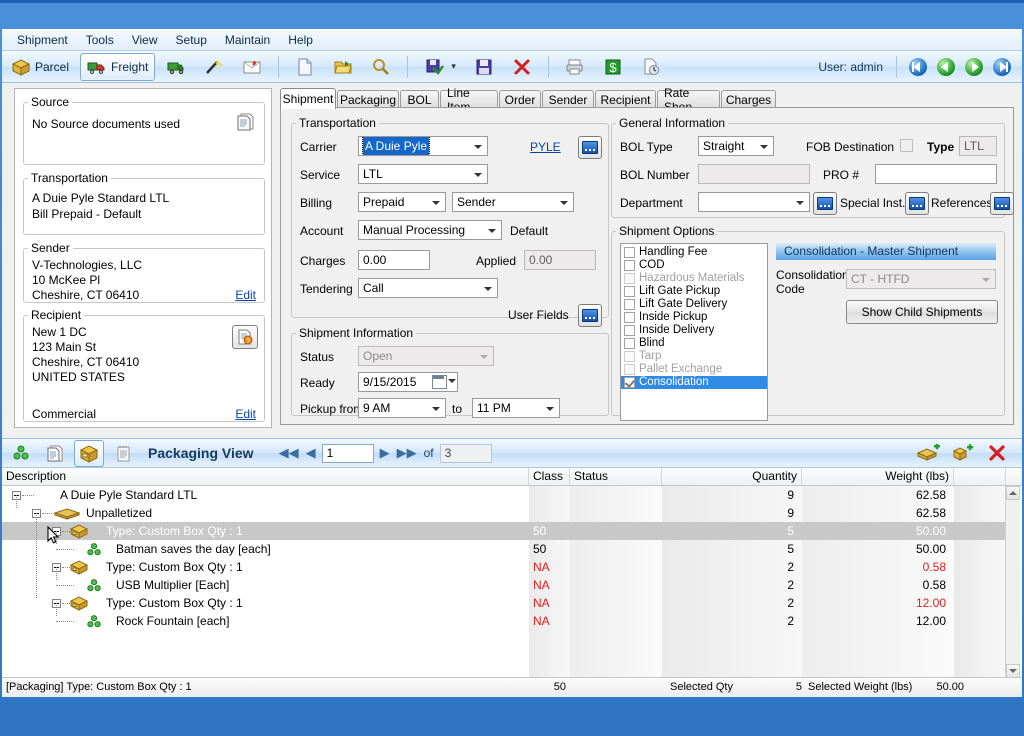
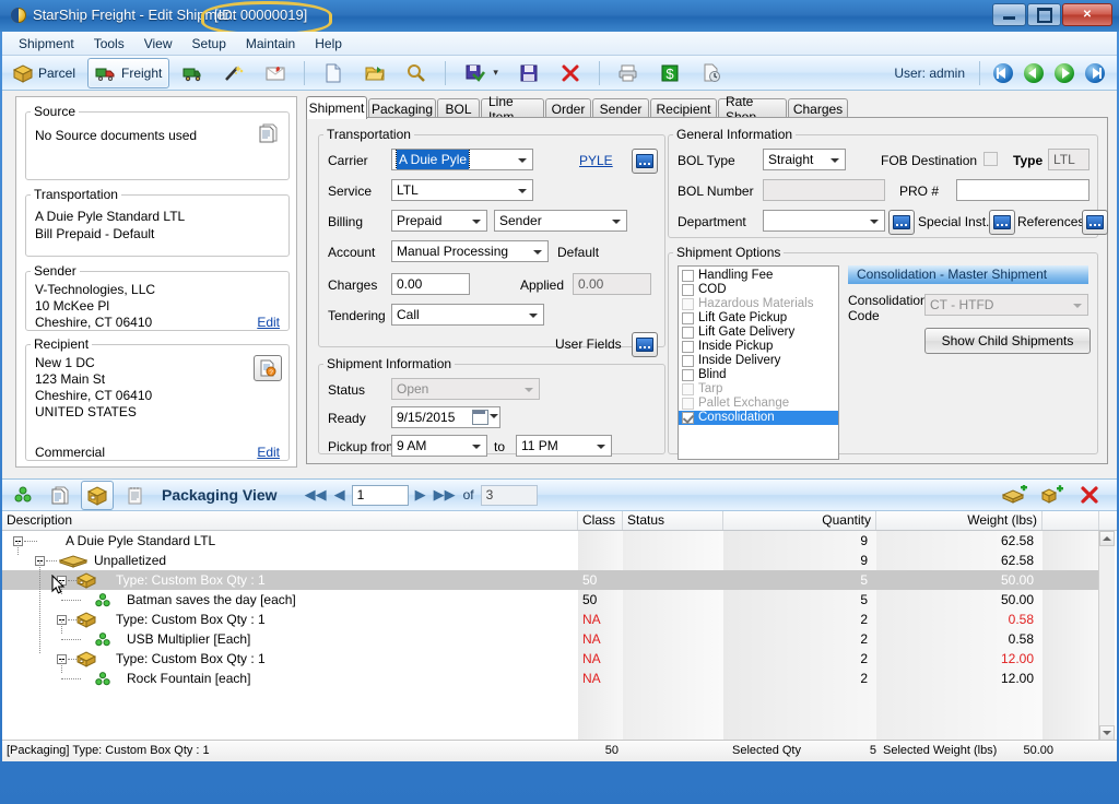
+ StarShip Freight - Edit Shipment
+ [ID: 00000019]
+ ✕
  Shipment
  Tools
  View
  Setup
  Maintain
  Help
  Parcel
  Freight
  ▾
  $
  User: admin
  Source
  No Source documents used
  Transportation
  A Duie Pyle Standard LTL
  Bill Prepaid - Default
  Sender
  V-Technologies, LLC
  10 McKee Pl
  Cheshire, CT 06410
  Edit
  Recipient
  New 1 DC
  123 Main St
  Cheshire, CT 06410
  UNITED STATES
  Commercial
  Edit
  Shipment
  Packaging
  BOL
  Order
  Sender
  Recipient
  Charges
  Transportation
  Carrier
  A Duie Pyle
  PYLE
  Service
  LTL
  Billing
  Prepaid
  Sender
  Account
  Manual Processing
  Default
  Charges
  0.00
  Applied
  0.00
  Tendering
  Call
  User Fields
  Shipment Information
  Status
  Open
  Ready
  9/15/2015
  Pickup fro
  9 AM
  to
  11 PM
  General Information
  BOL Type
  Straight
  FOB Destination
  Type
  LTL
  BOL Number
  PRO #
  Department
  Special Inst.
  Reference
  Shipment Options
  Handling Fee
  COD
  Hazardous Materials
  Lift Gate Pickup
  Lift Gate Delivery
  Inside Pickup
  Inside Delivery
  Blind
  Tarp
  Pallet Exchange
  Consolidation
  Consolidation - Master Shipment
  Consolidatio
  Code
  CT - HTFD
  Show Child Shipments
  Packaging View
  ◀◀
  ◀
  1
  ▶
  ▶▶
  of
  3
  Description
  Class
  Status
  Quantity
  Weight (lbs)
  A Duie Pyle Standard LTL
  9
  62.58
  Unpalletized
  9
  62.58
  Type: Custom Box Qty : 1
  50
  5
  50.00
  Batman saves the day [each]
  50
  5
  50.00
  Type: Custom Box Qty : 1
  NA
  2
  0.58
  USB Multiplier [Each]
  NA
  2
  0.58
  Type: Custom Box Qty : 1
  NA
  2
  12.00
  Rock Fountain [each]
  NA
  2
  12.00
  [Packaging] Type: Custom Box Qty : 1
  50
  Selected Qty
  5
  Selected Weight (lbs)
  50.00
